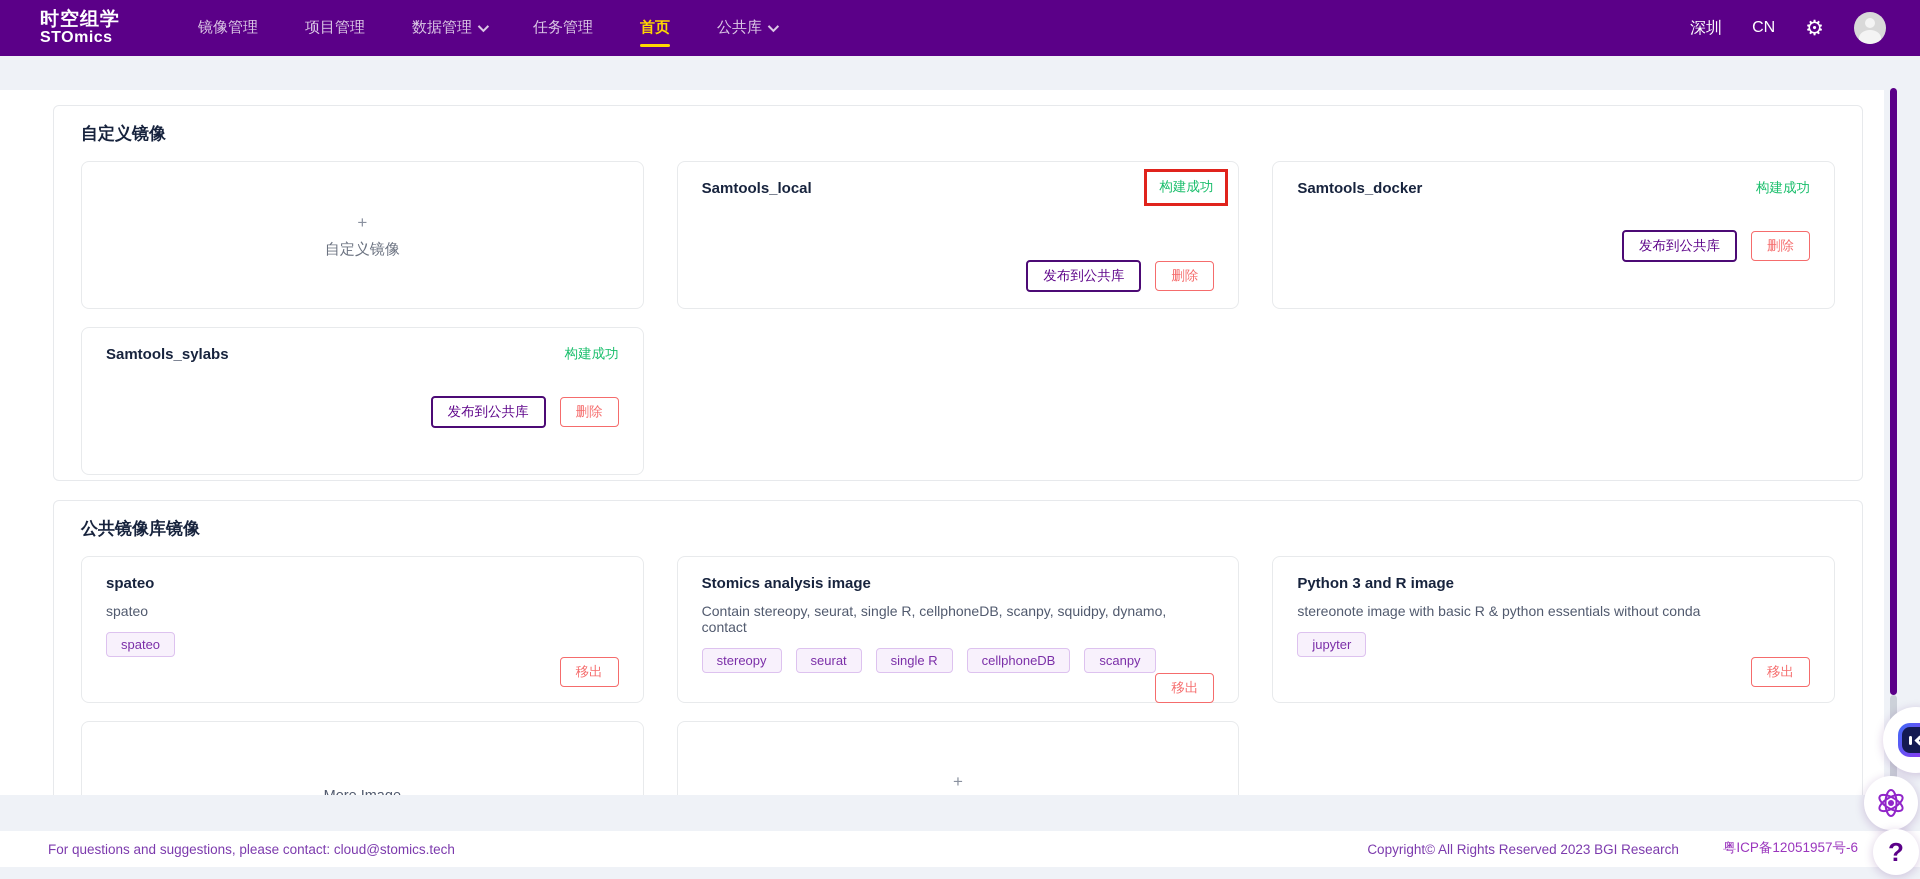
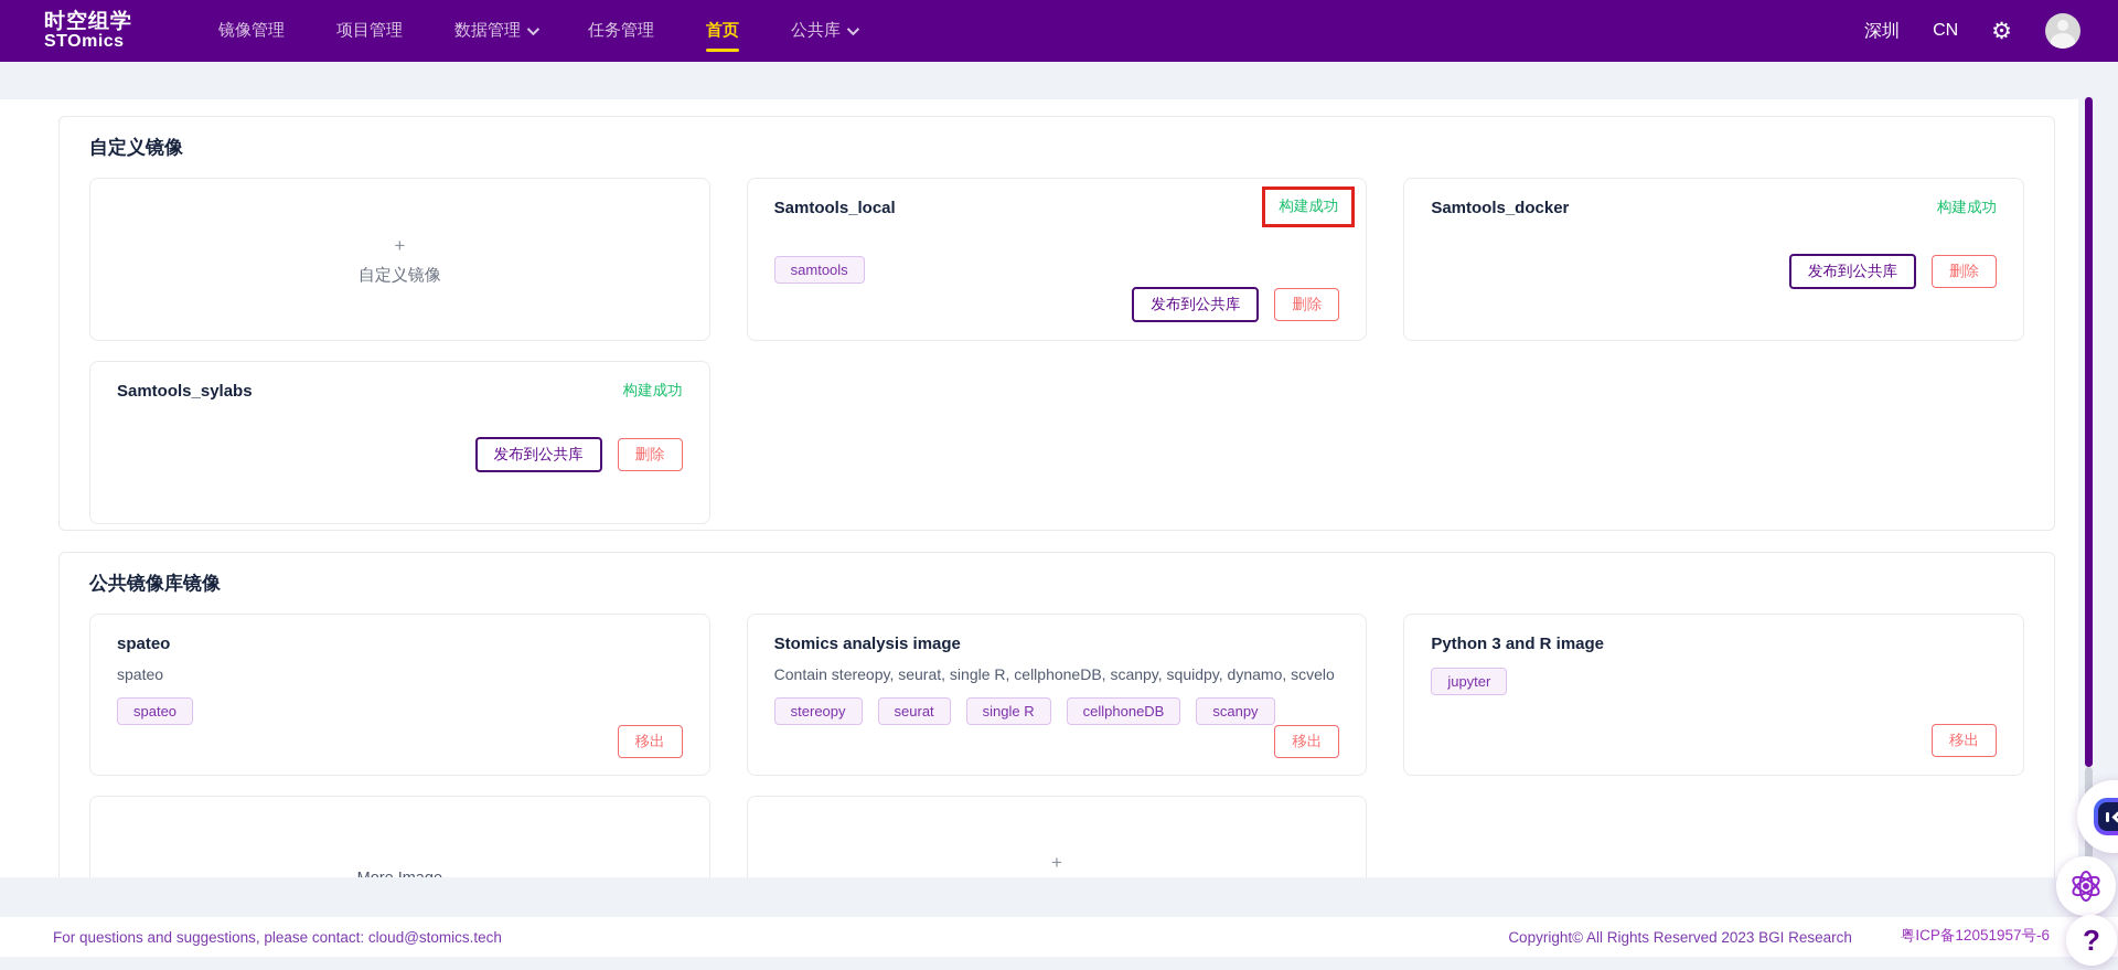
  时空组学
  STOmics
  镜像管理
  项目管理
  数据管理
  任务管理
  首页
  公共库
  深圳
  CN
  ⚙
  自定义镜像
  +
  自定义镜像
  Samtools_local
  构建成功
+ samtools
  发布到公共库
  删除
  Samtools_docker
  构建成功
  发布到公共库
  删除
  Samtools_sylabs
  构建成功
  发布到公共库
  删除
  公共镜像库镜像
  spateo
  spateo
  spateo
  移出
  Stomics analysis image
- Contain stereopy, seurat, single R, cellphoneDB, scanpy, squidpy, dynamo, contact
+ Contain stereopy, seurat, single R, cellphoneDB, scanpy, squidpy, dynamo, scvelo
  stereopy
  seurat
  single R
  cellphoneDB
  scanpy
  移出
  Python 3 and R image
- stereonote image with basic R & python essentials without conda
  jupyter
  移出
  +
  For questions and suggestions, please contact: cloud@stomics.tech
  Copyright© All Rights Reserved 2023 BGI Research
  粤ICP备12051957号-6
  ?
